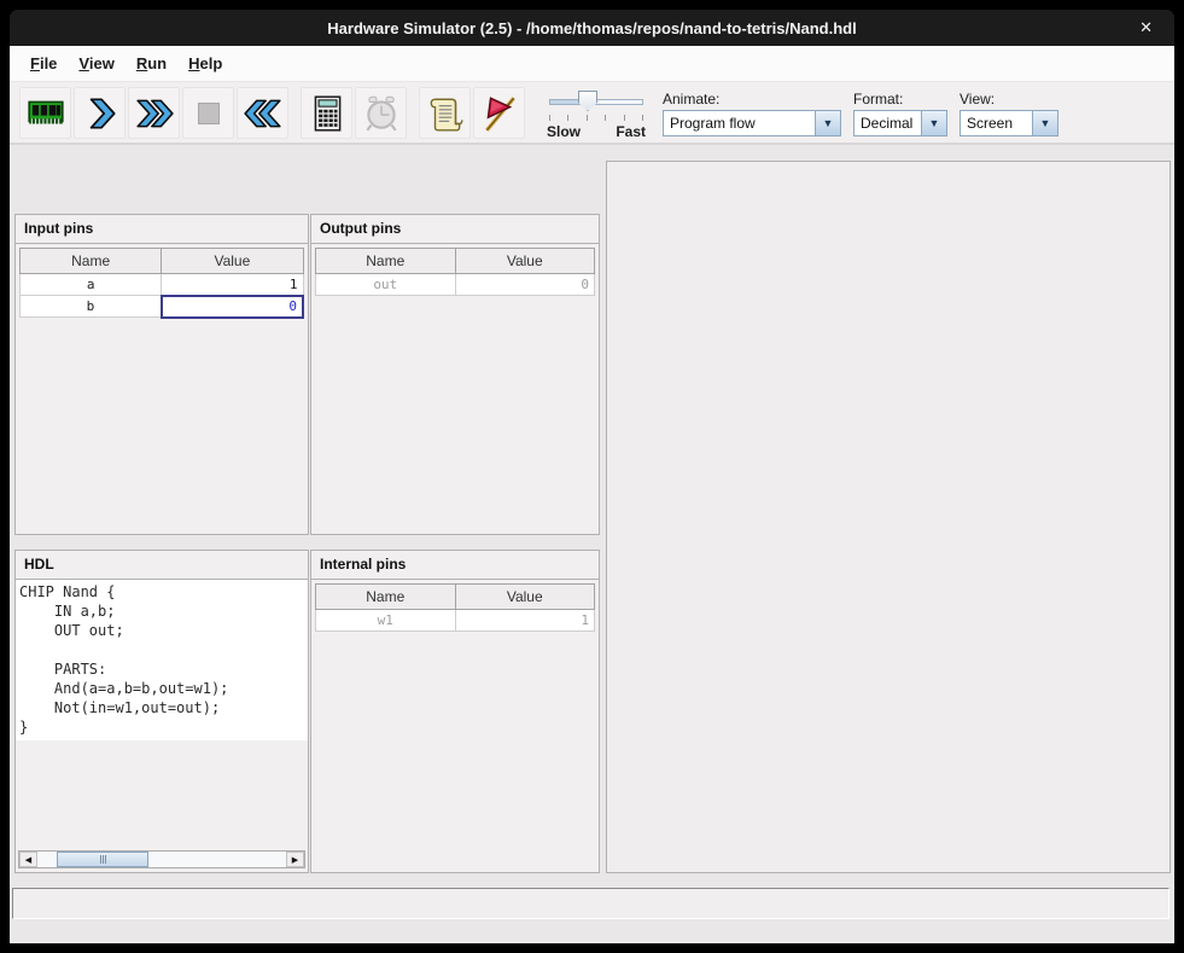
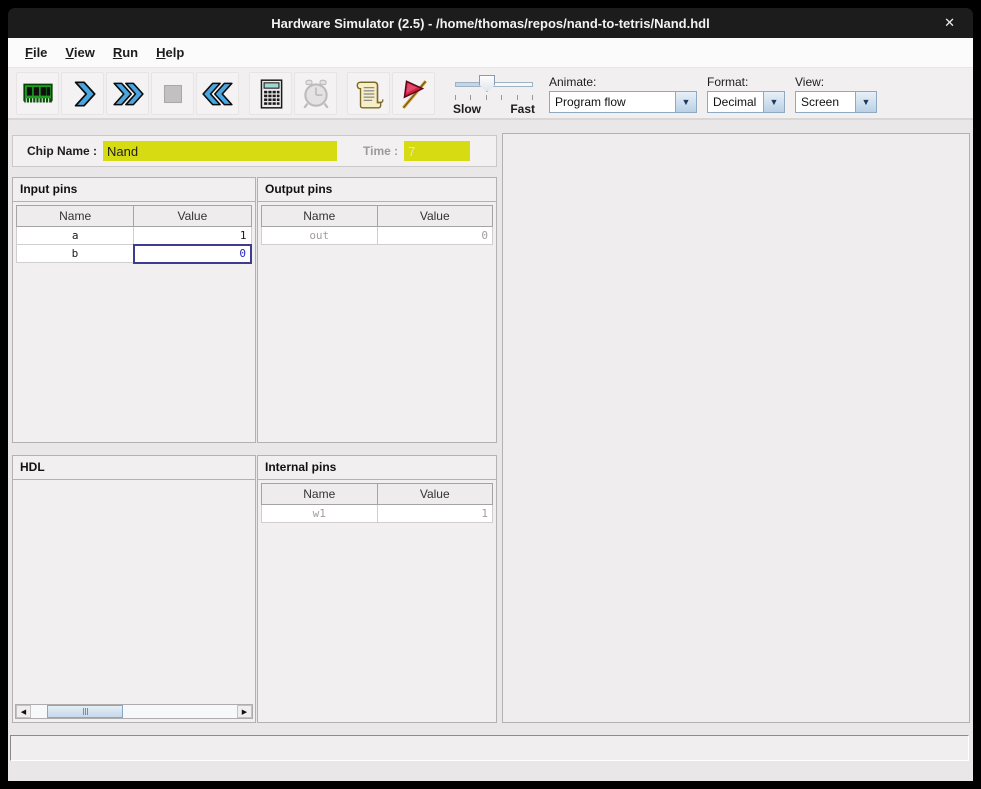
  Hardware Simulator (2.5) - /home/thomas/repos/nand-to-tetris/Nand.hdl
  ✕
  File
  View
  Run
  Help
  Slow
  Fast
  Animate:
  Program flow
  ▼
  Format:
  Decimal
  ▼
  View:
  Screen
  ▼
+ Chip Name :
+ Nand
+ Time :
+ 7
  Input pins
  Name	Value
  a	1
  b	0
  Output pins
  Name	Value
  out	0
  HDL
- CHIP Nand {
- IN a,b;
- OUT out;
- PARTS:
- And(a=a,b=b,out=w1);
- Not(in=w1,out=out);
- }
  Internal pins
  Name	Value
  w1	1
